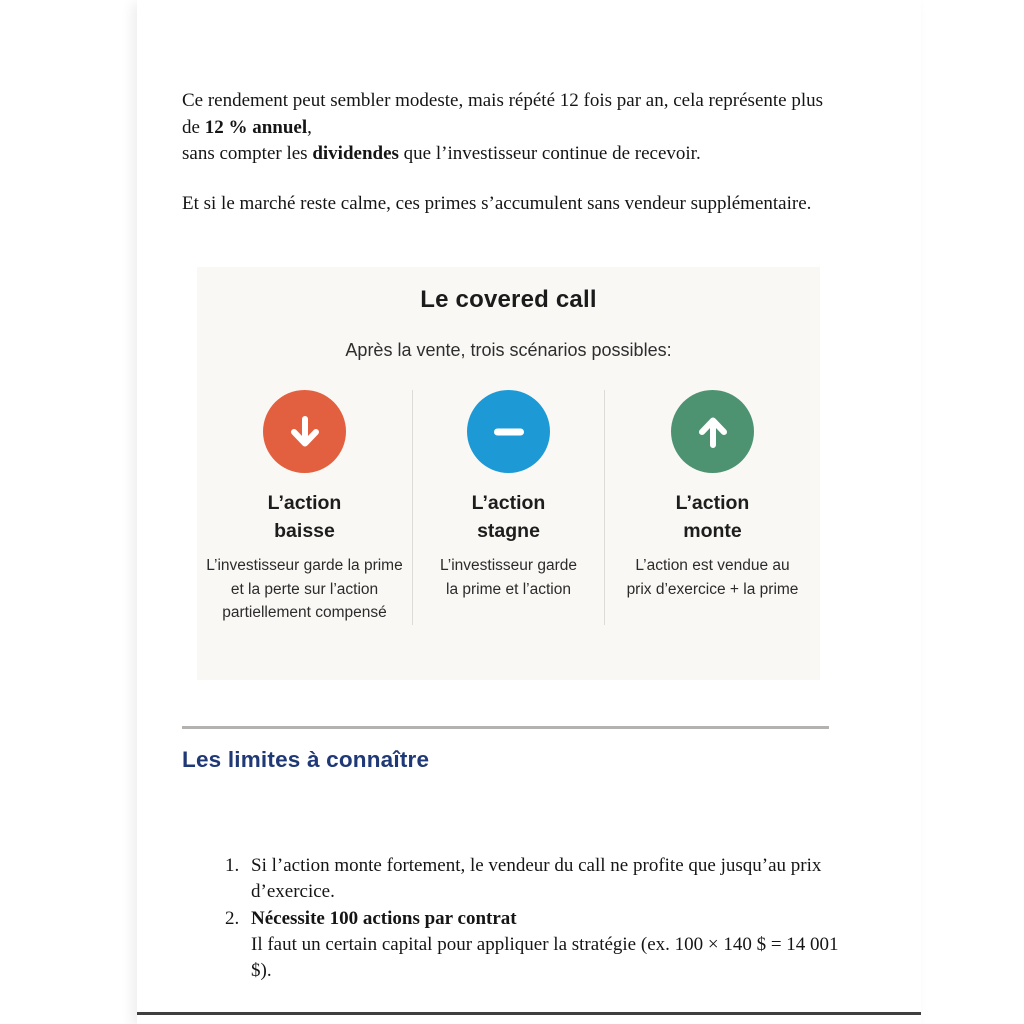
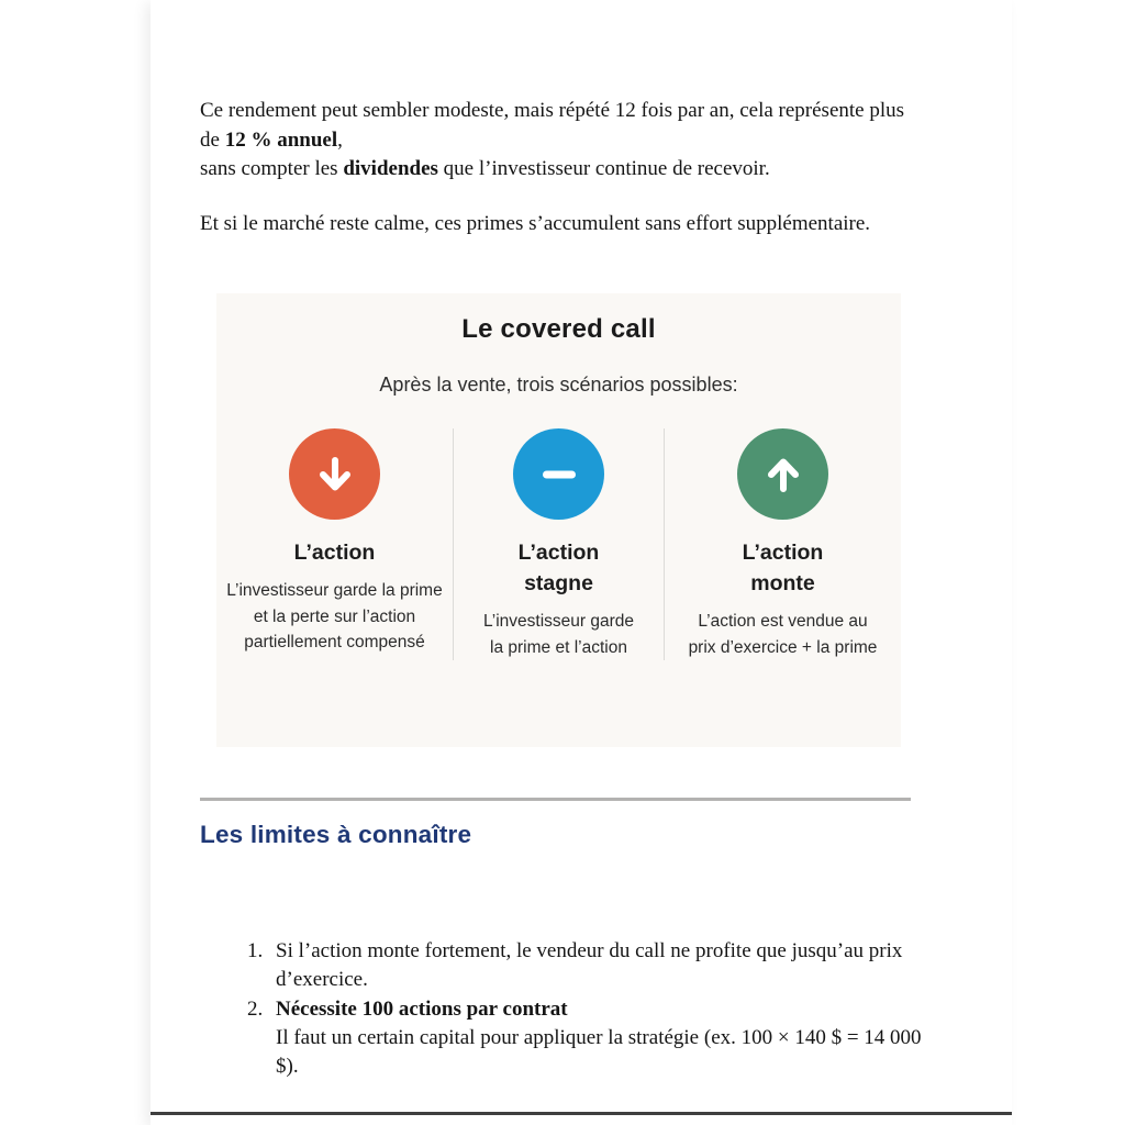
  Ce rendement peut sembler modeste, mais répété 12 fois par an, cela représente plus de 12 % annuel,
  sans compter les dividendes que l’investisseur continue de recevoir.
- Et si le marché reste calme, ces primes s’accumulent sans vendeur supplémentaire.
+ Et si le marché reste calme, ces primes s’accumulent sans effort supplémentaire.
  Le covered call
  Après la vente, trois scénarios possibles:
  L’action
- baisse
  L’investisseur garde la prime et la perte sur l’action partiellement compensé
  L’action
  stagne
  L’investisseur garde la prime et l’action
  L’action
  monte
  L’action est vendue au prix d’exercice + la prime
  Les limites à connaître
  1.
  Si l’action monte fortement, le vendeur du call ne profite que jusqu’au prix d’exercice.
  2.
  Nécessite 100 actions par contrat
- Il faut un certain capital pour appliquer la stratégie (ex. 100 × 140 $ = 14 001 $).
+ Il faut un certain capital pour appliquer la stratégie (ex. 100 × 140 $ = 14 000 $).
